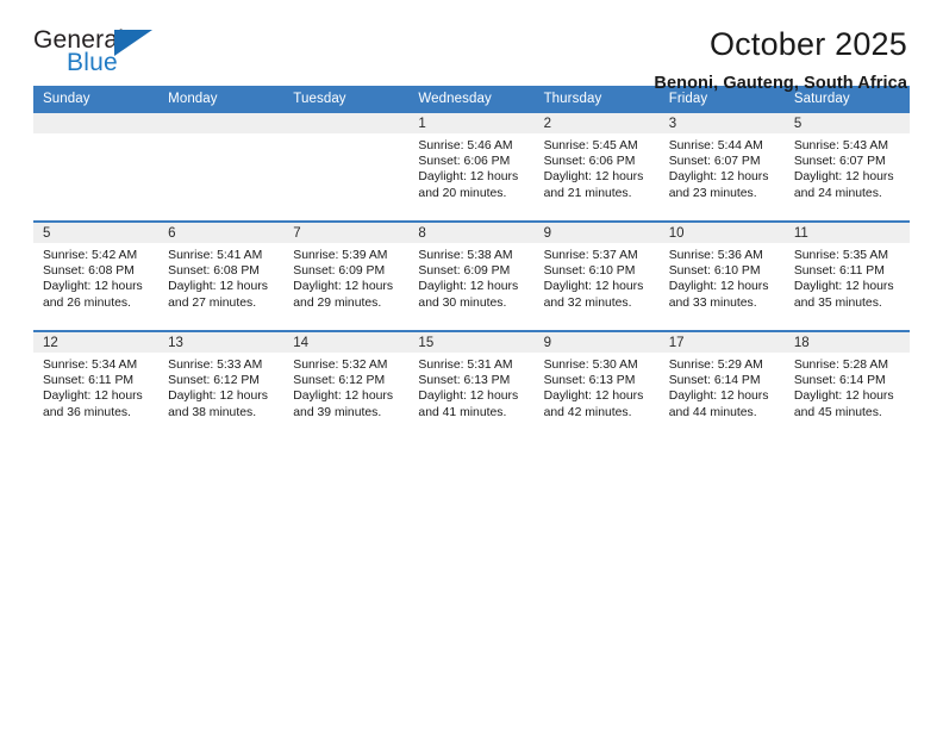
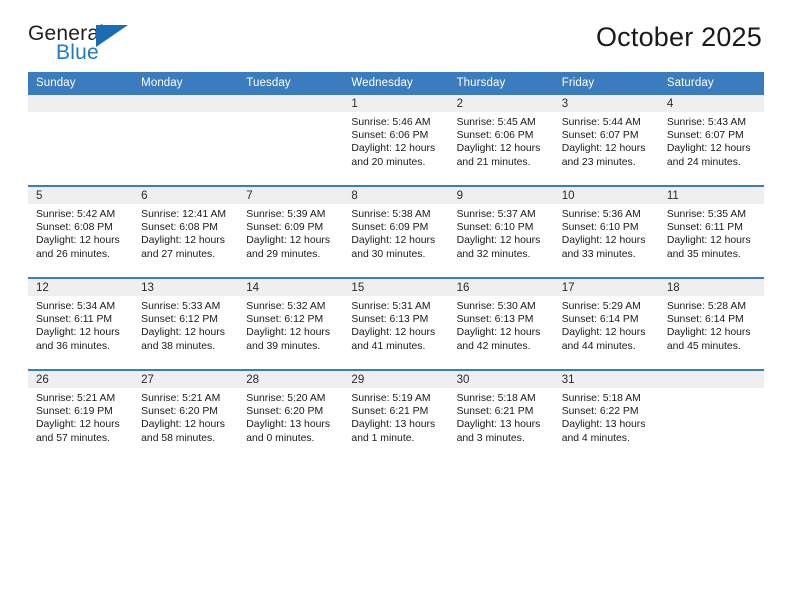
  General
  Blue
  October 2025
- Benoni, Gauteng, South Africa
  Sunday	Monday	Tuesday	Wednesday	Thursday	Friday	Saturday
- 			1Sunrise: 5:46 AMSunset: 6:06 PMDaylight: 12 hoursand 20 minutes.	2Sunrise: 5:45 AMSunset: 6:06 PMDaylight: 12 hoursand 21 minutes.	3Sunrise: 5:44 AMSunset: 6:07 PMDaylight: 12 hoursand 23 minutes.	5Sunrise: 5:43 AMSunset: 6:07 PMDaylight: 12 hoursand 24 minutes.
+ 			1Sunrise: 5:46 AMSunset: 6:06 PMDaylight: 12 hoursand 20 minutes.	2Sunrise: 5:45 AMSunset: 6:06 PMDaylight: 12 hoursand 21 minutes.	3Sunrise: 5:44 AMSunset: 6:07 PMDaylight: 12 hoursand 23 minutes.	4Sunrise: 5:43 AMSunset: 6:07 PMDaylight: 12 hoursand 24 minutes.
- 5Sunrise: 5:42 AMSunset: 6:08 PMDaylight: 12 hoursand 26 minutes.	6Sunrise: 5:41 AMSunset: 6:08 PMDaylight: 12 hoursand 27 minutes.	7Sunrise: 5:39 AMSunset: 6:09 PMDaylight: 12 hoursand 29 minutes.	8Sunrise: 5:38 AMSunset: 6:09 PMDaylight: 12 hoursand 30 minutes.	9Sunrise: 5:37 AMSunset: 6:10 PMDaylight: 12 hoursand 32 minutes.	10Sunrise: 5:36 AMSunset: 6:10 PMDaylight: 12 hoursand 33 minutes.	11Sunrise: 5:35 AMSunset: 6:11 PMDaylight: 12 hoursand 35 minutes.
+ 5Sunrise: 5:42 AMSunset: 6:08 PMDaylight: 12 hoursand 26 minutes.	6Sunrise: 12:41 AMSunset: 6:08 PMDaylight: 12 hoursand 27 minutes.	7Sunrise: 5:39 AMSunset: 6:09 PMDaylight: 12 hoursand 29 minutes.	8Sunrise: 5:38 AMSunset: 6:09 PMDaylight: 12 hoursand 30 minutes.	9Sunrise: 5:37 AMSunset: 6:10 PMDaylight: 12 hoursand 32 minutes.	10Sunrise: 5:36 AMSunset: 6:10 PMDaylight: 12 hoursand 33 minutes.	11Sunrise: 5:35 AMSunset: 6:11 PMDaylight: 12 hoursand 35 minutes.
- 12Sunrise: 5:34 AMSunset: 6:11 PMDaylight: 12 hoursand 36 minutes.	13Sunrise: 5:33 AMSunset: 6:12 PMDaylight: 12 hoursand 38 minutes.	14Sunrise: 5:32 AMSunset: 6:12 PMDaylight: 12 hoursand 39 minutes.	15Sunrise: 5:31 AMSunset: 6:13 PMDaylight: 12 hoursand 41 minutes.	9Sunrise: 5:30 AMSunset: 6:13 PMDaylight: 12 hoursand 42 minutes.	17Sunrise: 5:29 AMSunset: 6:14 PMDaylight: 12 hoursand 44 minutes.	18Sunrise: 5:28 AMSunset: 6:14 PMDaylight: 12 hoursand 45 minutes.
+ 12Sunrise: 5:34 AMSunset: 6:11 PMDaylight: 12 hoursand 36 minutes.	13Sunrise: 5:33 AMSunset: 6:12 PMDaylight: 12 hoursand 38 minutes.	14Sunrise: 5:32 AMSunset: 6:12 PMDaylight: 12 hoursand 39 minutes.	15Sunrise: 5:31 AMSunset: 6:13 PMDaylight: 12 hoursand 41 minutes.	16Sunrise: 5:30 AMSunset: 6:13 PMDaylight: 12 hoursand 42 minutes.	17Sunrise: 5:29 AMSunset: 6:14 PMDaylight: 12 hoursand 44 minutes.	18Sunrise: 5:28 AMSunset: 6:14 PMDaylight: 12 hoursand 45 minutes.
+ 26Sunrise: 5:21 AMSunset: 6:19 PMDaylight: 12 hoursand 57 minutes.	27Sunrise: 5:21 AMSunset: 6:20 PMDaylight: 12 hoursand 58 minutes.	28Sunrise: 5:20 AMSunset: 6:20 PMDaylight: 13 hoursand 0 minutes.	29Sunrise: 5:19 AMSunset: 6:21 PMDaylight: 13 hoursand 1 minute.	30Sunrise: 5:18 AMSunset: 6:21 PMDaylight: 13 hoursand 3 minutes.	31Sunrise: 5:18 AMSunset: 6:22 PMDaylight: 13 hoursand 4 minutes.
